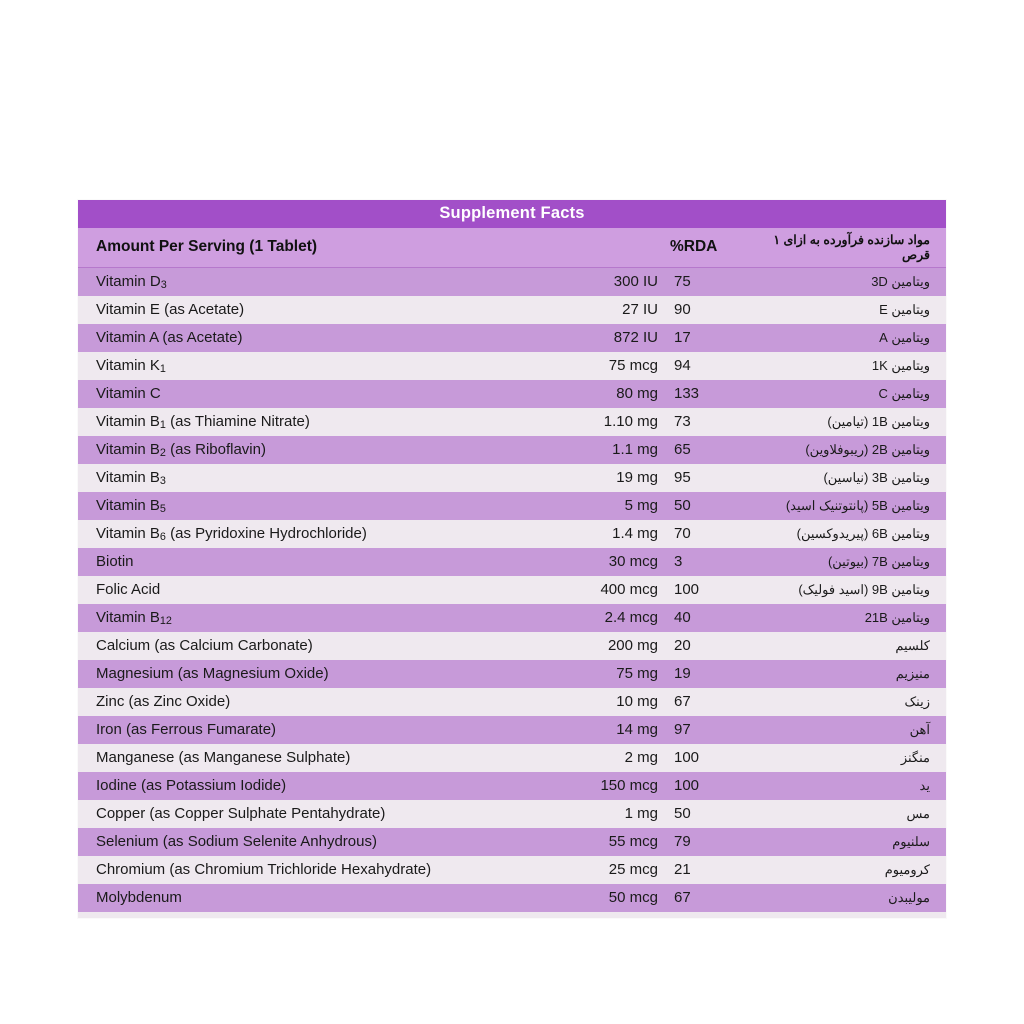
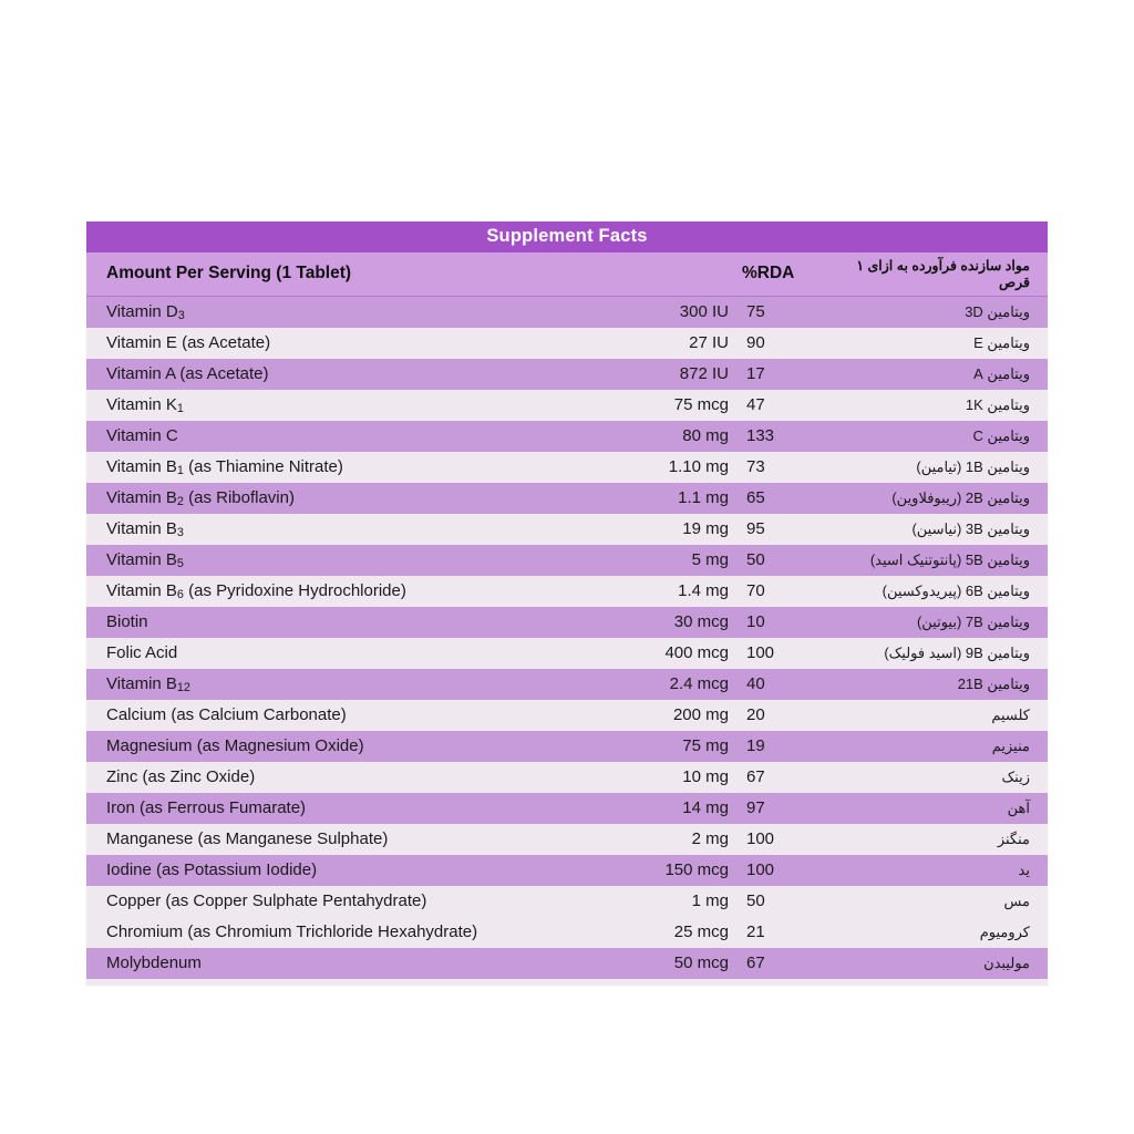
  Supplement Facts
  Amount Per Serving (1 Tablet)
  %RDA
  مواد سازنده فرآورده به ازای ۱ قرص
  Vitamin D3
  300 IU
  75
  ویتامین D3
  Vitamin E (as Acetate)
  27 IU
  90
  ویتامین E
  Vitamin A (as Acetate)
  872 IU
  17
  ویتامین A
  Vitamin K1
  75 mcg
- 94
+ 47
  ویتامین K1
  Vitamin C
  80 mg
  133
  ویتامین C
  Vitamin B1 (as Thiamine Nitrate)
  1.10 mg
  73
  ویتامین B1 (تیامین)
  Vitamin B2 (as Riboflavin)
  1.1 mg
  65
  ویتامین B2 (ریبوفلاوین)
  Vitamin B3
  19 mg
  95
  ویتامین B3 (نیاسین)
  Vitamin B5
  5 mg
  50
  ویتامین B5 (پانتوتنیک اسید)
  Vitamin B6 (as Pyridoxine Hydrochloride)
  1.4 mg
  70
  ویتامین B6 (پیریدوکسین)
  Biotin
  30 mcg
- 3
+ 10
  ویتامین B7 (بیوتین)
  Folic Acid
  400 mcg
  100
  ویتامین B9 (اسید فولیک)
  Vitamin B12
  2.4 mcg
  40
  ویتامین B12
  Calcium (as Calcium Carbonate)
  200 mg
  20
  کلسیم
  Magnesium (as Magnesium Oxide)
  75 mg
  19
  منیزیم
  Zinc (as Zinc Oxide)
  10 mg
  67
  زینک
  Iron (as Ferrous Fumarate)
  14 mg
  97
  آهن
  Manganese (as Manganese Sulphate)
  2 mg
  100
  منگنز
  Iodine (as Potassium Iodide)
  150 mcg
  100
  ید
  Copper (as Copper Sulphate Pentahydrate)
  1 mg
  50
  مس
- Selenium (as Sodium Selenite Anhydrous)
- 55 mcg
- 79
- سلنیوم
  Chromium (as Chromium Trichloride Hexahydrate)
  25 mcg
  21
  کرومیوم
  Molybdenum
  50 mcg
  67
  مولیبدن
